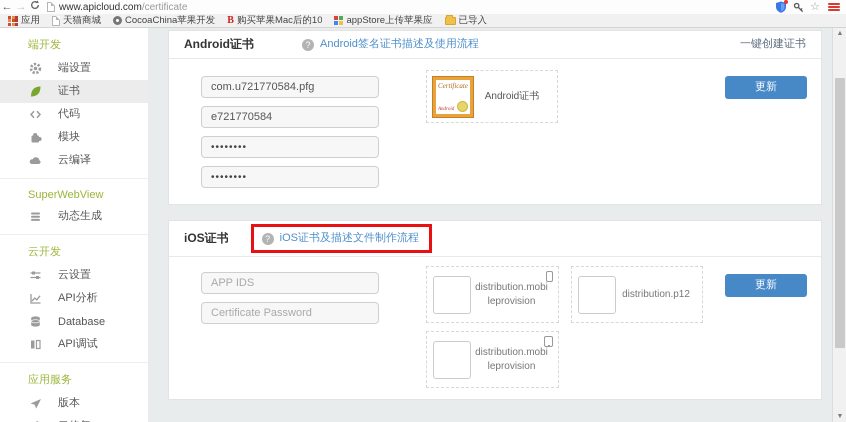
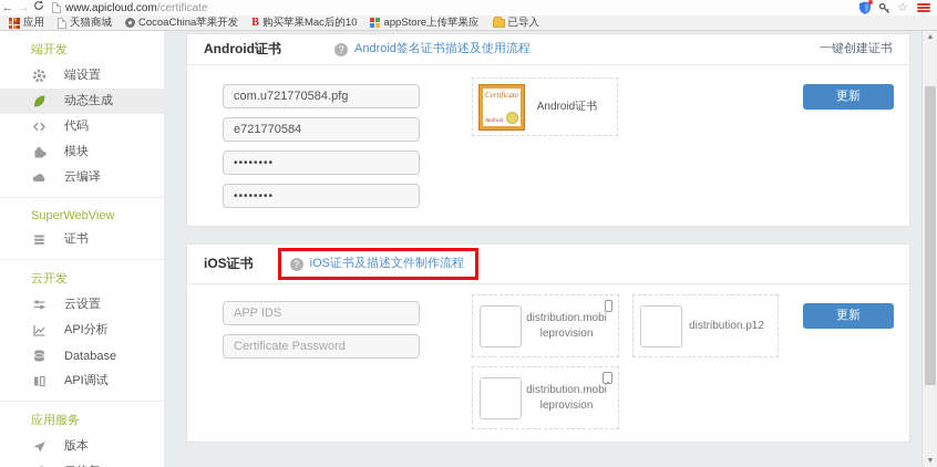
  ←
  →
  www.apicloud.com/certificate
  ☆
  应用
  天猫商城
  CocoaChina苹果开发
  B
  购买苹果Mac后的10
  appStore上传苹果应
  已导入
  端开发
  端设置
- 证书
+ 动态生成
  代码
  模块
  云编译
  SuperWebView
- 动态生成
+ 证书
  云开发
  云设置
  API分析
  Database
  API调试
  应用服务
  版本
  Android证书
  ?
  Android签名证书描述及使用流程
  一键创建证书
  com.u721770584.pfg
  e721770584
  ••••••••
  ••••••••
  Certificate
  Android证书
  更新
  iOS证书
  ?
  iOS证书及描述文件制作流程
  APP IDS
  Certificate Password
  distribution.mobileprovision
  distribution.p12
  distribution.mobileprovision
  更新
